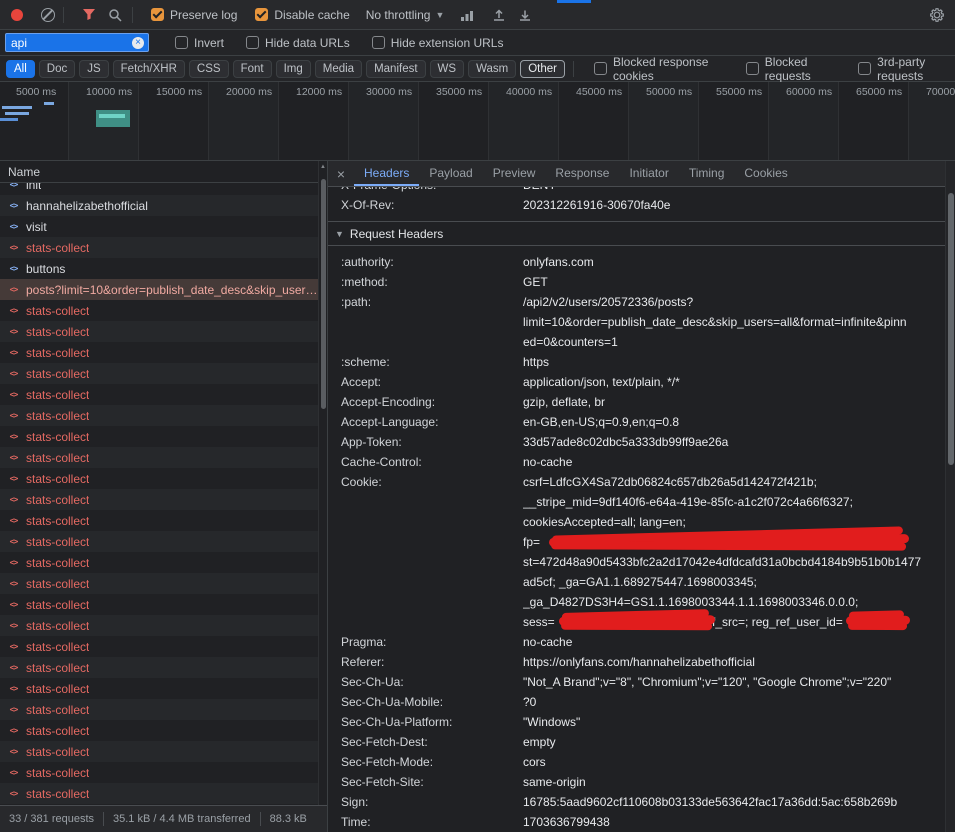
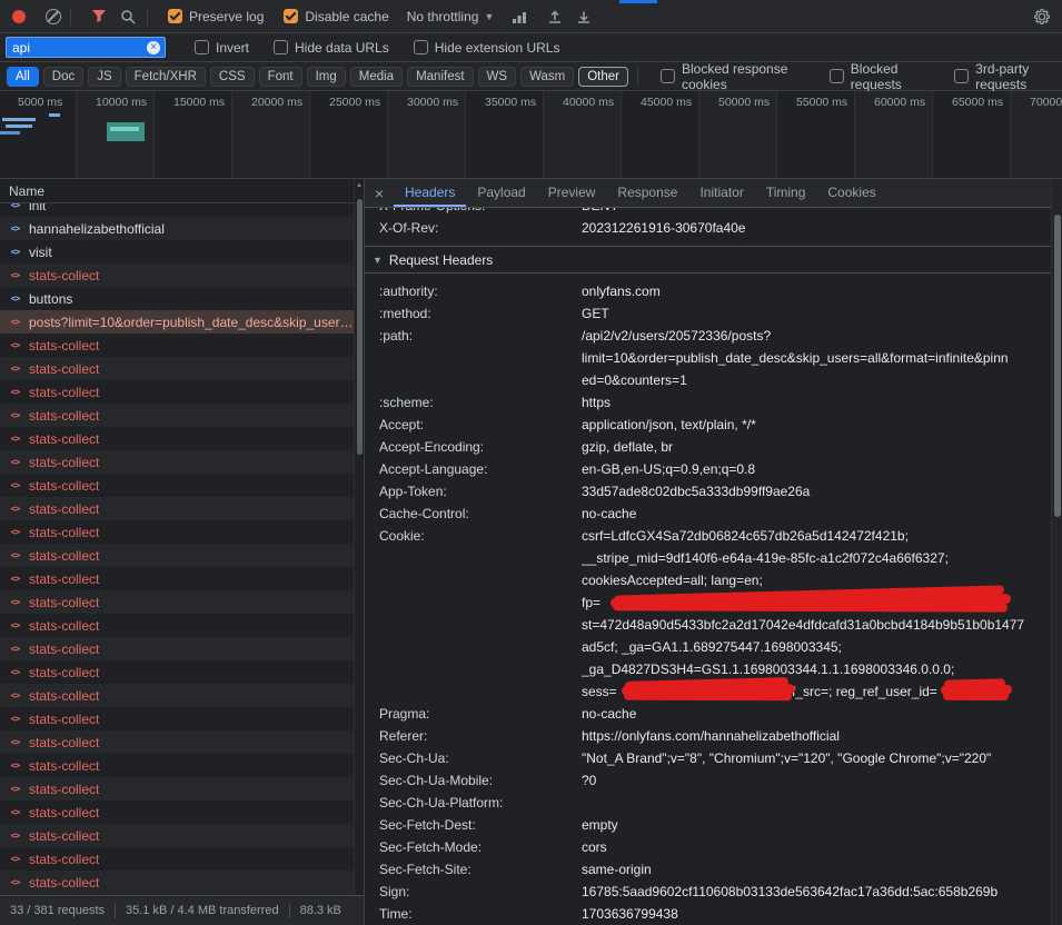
  Preserve log
  Disable cache
  No throttling
  ▼
  api
  ×
  Invert
  Hide data URLs
  Hide extension URLs
  All
  Doc
  JS
  Fetch/XHR
  CSS
  Font
  Img
  Media
  Manifest
  WS
  Wasm
  Other
  Blocked response cookies
  Blocked requests
  3rd-party requests
  5000 ms
  10000 ms
  15000 ms
  20000 ms
- 12000 ms
+ 25000 ms
  30000 ms
  35000 ms
  40000 ms
  45000 ms
  50000 ms
  55000 ms
  60000 ms
  65000 ms
  70000
  Name
  init
  hannahelizabethofficial
  visit
  stats-collect
  buttons
  posts?limit=10&order=publish_date_desc&skip_user…
  stats-collect
  stats-collect
  stats-collect
  stats-collect
  stats-collect
  stats-collect
  stats-collect
  stats-collect
  stats-collect
  stats-collect
  stats-collect
  stats-collect
  stats-collect
  stats-collect
  stats-collect
  stats-collect
  stats-collect
  stats-collect
  stats-collect
  stats-collect
  stats-collect
  stats-collect
  stats-collect
  stats-collect
  33 / 381 requests
  35.1 kB / 4.4 MB transferred
  88.3 kB
  ×
  Headers
  Payload
  Preview
  Response
  Initiator
  Timing
  Cookies
  X-Of-Rev:
  202312261916-30670fa40e
  ▼
  Request Headers
  :authority:
  onlyfans.com
  :method:
  GET
  :path:
  /api2/v2/users/20572336/posts?
  limit=10&order=publish_date_desc&skip_users=all&format=infinite&pinn
  ed=0&counters=1
  :scheme:
  https
  Accept:
  application/json, text/plain, */*
  Accept-Encoding:
  gzip, deflate, br
  Accept-Language:
  en-GB,en-US;q=0.9,en;q=0.8
  App-Token:
  33d57ade8c02dbc5a333db99ff9ae26a
  Cache-Control:
  no-cache
  Cookie:
  csrf=LdfcGX4Sa72db06824c657db26a5d142472f421b;
  __stripe_mid=9df140f6-e64a-419e-85fc-a1c2f072c4a66f6327;
  cookiesAccepted=all; lang=en;
  fp=
  st=472d48a90d5433bfc2a2d17042e4dfdcafd31a0bcbd4184b9b51b0b1477
  ad5cf; _ga=GA1.1.689275447.1698003345;
  _ga_D4827DS3H4=GS1.1.1698003344.1.1.1698003346.0.0.0;
  sess=_src=; reg_ref_user_id=
  Pragma:
  no-cache
  Referer:
  https://onlyfans.com/hannahelizabethofficial
  Sec-Ch-Ua:
  "Not_A Brand";v="8", "Chromium";v="120", "Google Chrome";v="220"
  Sec-Ch-Ua-Mobile:
  ?0
  Sec-Ch-Ua-Platform:
- "Windows"
  Sec-Fetch-Dest:
  empty
  Sec-Fetch-Mode:
  cors
  Sec-Fetch-Site:
  same-origin
  Sign:
  16785:5aad9602cf110608b03133de563642fac17a36dd:5ac:658b269b
  Time:
  1703636799438
